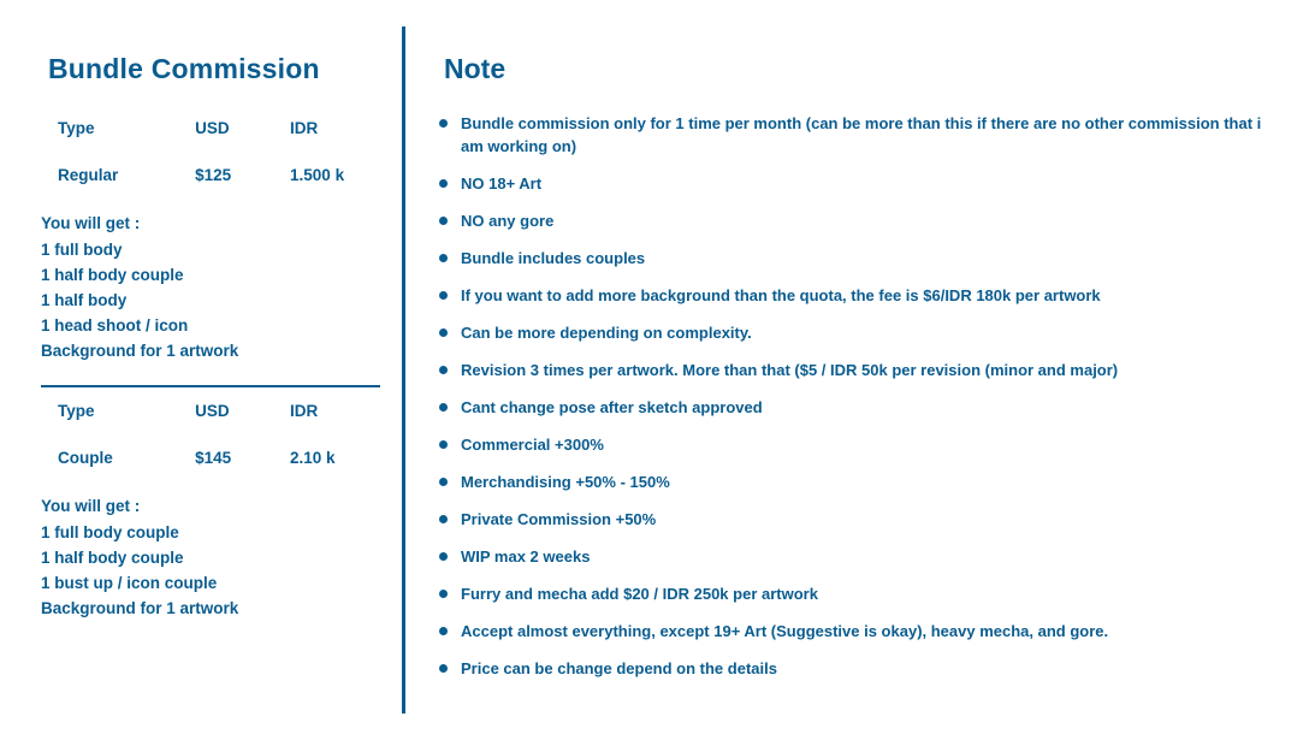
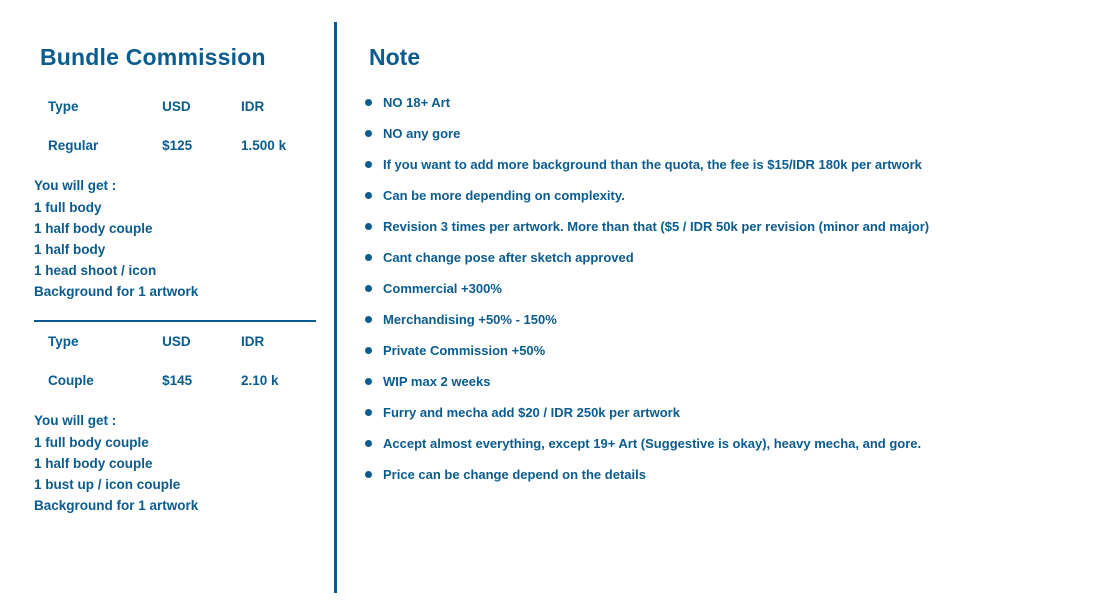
  Bundle Commission
  Type	USD	IDR
  Regular	$125	1.500 k
  You will get :
  1 full body
  1 half body couple
  1 half body
  1 head shoot / icon
  Background for 1 artwork
  Type	USD	IDR
  Couple	$145	2.10 k
  You will get :
  1 full body couple
  1 half body couple
  1 bust up / icon couple
  Background for 1 artwork
  Note
- Bundle commission only for 1 time per month (can be more than this if there are no other commission that i am working on)
  NO 18+ Art
  NO any gore
- Bundle includes couples
- If you want to add more background than the quota, the fee is $6/IDR 180k per artwork
+ If you want to add more background than the quota, the fee is $15/IDR 180k per artwork
  Can be more depending on complexity.
  Revision 3 times per artwork. More than that ($5 / IDR 50k per revision (minor and major)
  Cant change pose after sketch approved
  Commercial +300%
  Merchandising +50% - 150%
  Private Commission +50%
  WIP max 2 weeks
  Furry and mecha add $20 / IDR 250k per artwork
  Accept almost everything, except 19+ Art (Suggestive is okay), heavy mecha, and gore.
  Price can be change depend on the details
